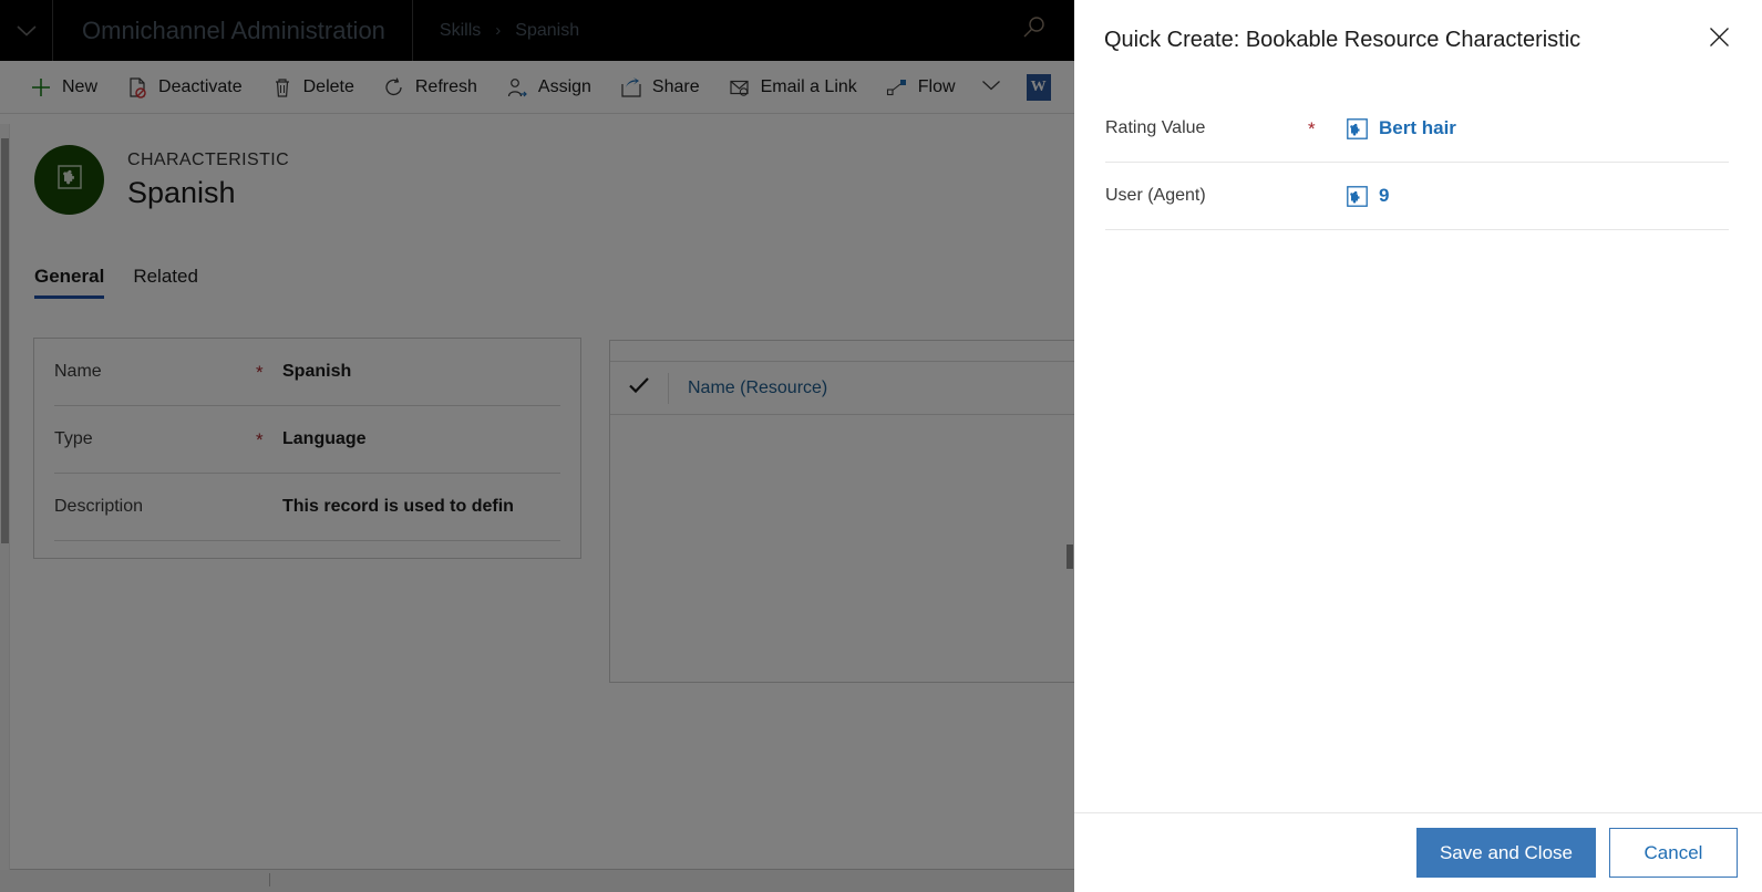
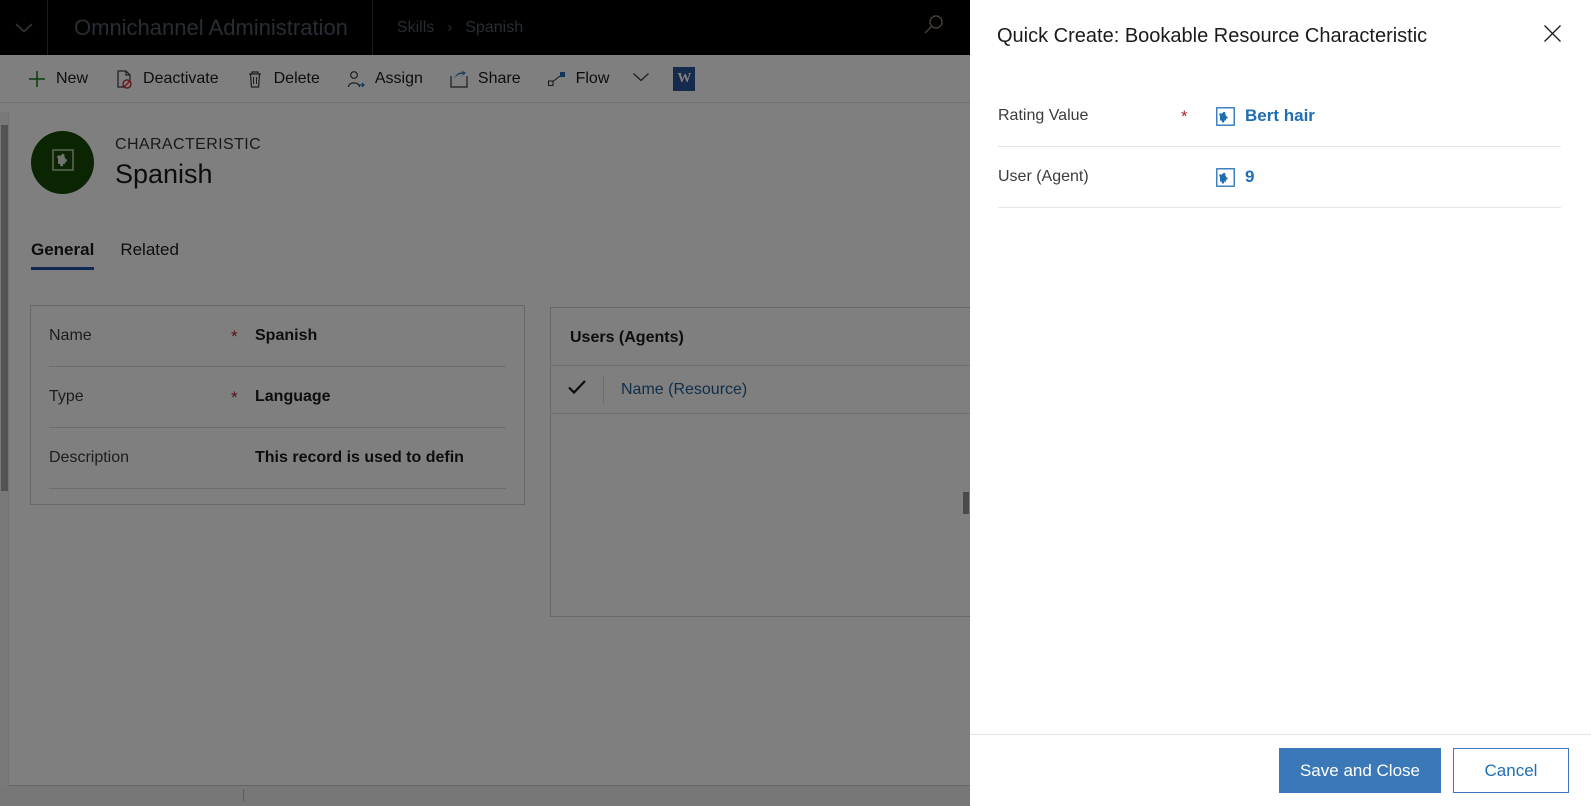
  Omnichannel Administration
  Skills
  ›
  Spanish
  New
  Deactivate
  Delete
- Refresh
  Assign
  Share
- Email a Link
  Flow
  W
  CHARACTERISTIC
  Spanish
  General
  Related
  Name
  *
  Spanish
  Type
  *
  Language
  Description
  This record is used to defin
+ Users (Agents)
  Name (Resource)
  Quick Create: Bookable Resource Characteristic
  Rating Value
  *
  Bert hair
  User (Agent)
  9
  Save and Close
  Cancel
